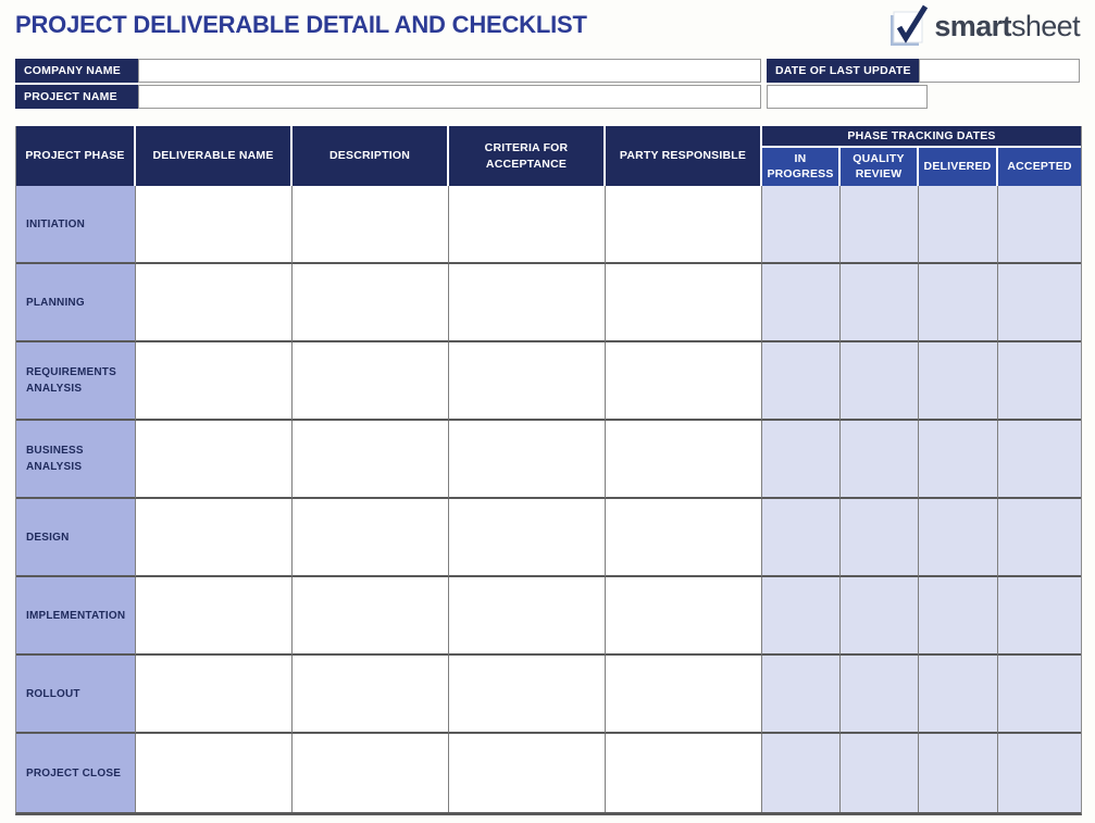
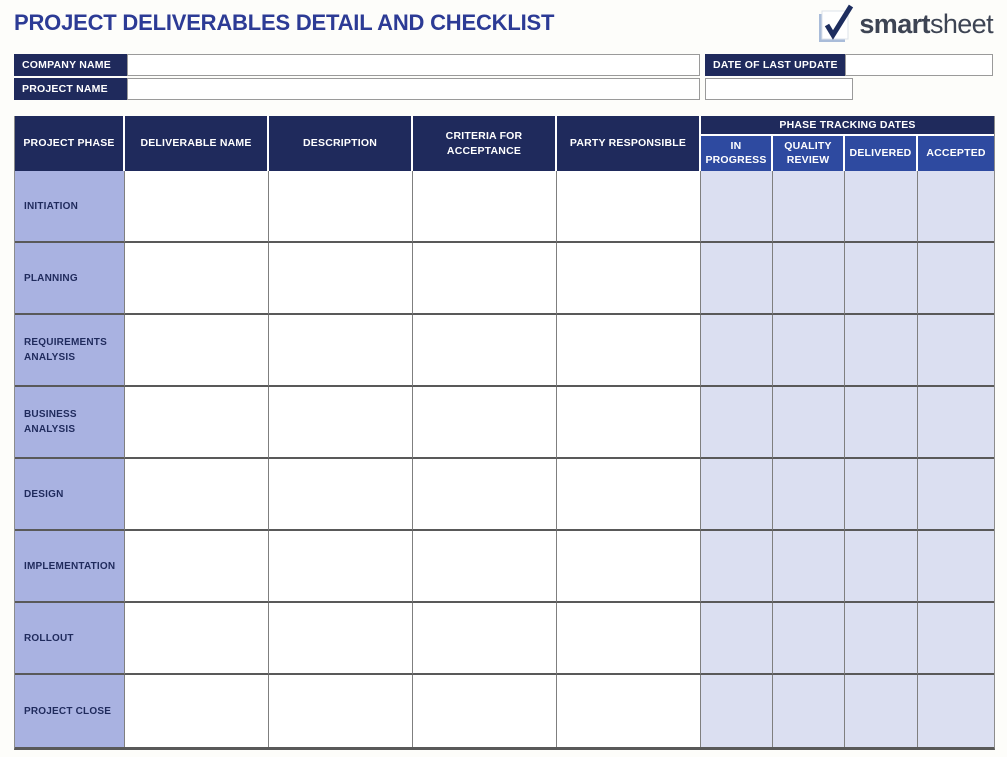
- PROJECT DELIVERABLE DETAIL AND CHECKLIST
+ PROJECT DELIVERABLES DETAIL AND CHECKLIST
  smartsheet
  COMPANY NAME
  DATE OF LAST UPDATE
  PROJECT NAME
  PROJECT PHASE	DELIVERABLE NAME	DESCRIPTION	CRITERIA FOR ACCEPTANCE	PARTY RESPONSIBLE	PHASE TRACKING DATES
  IN PROGRESS	QUALITY REVIEW	DELIVERED	ACCEPTED
  INITIATION
  PLANNING
  REQUIREMENTS ANALYSIS
  BUSINESS ANALYSIS
  DESIGN
  IMPLEMENTATION
  ROLLOUT
  PROJECT CLOSE
